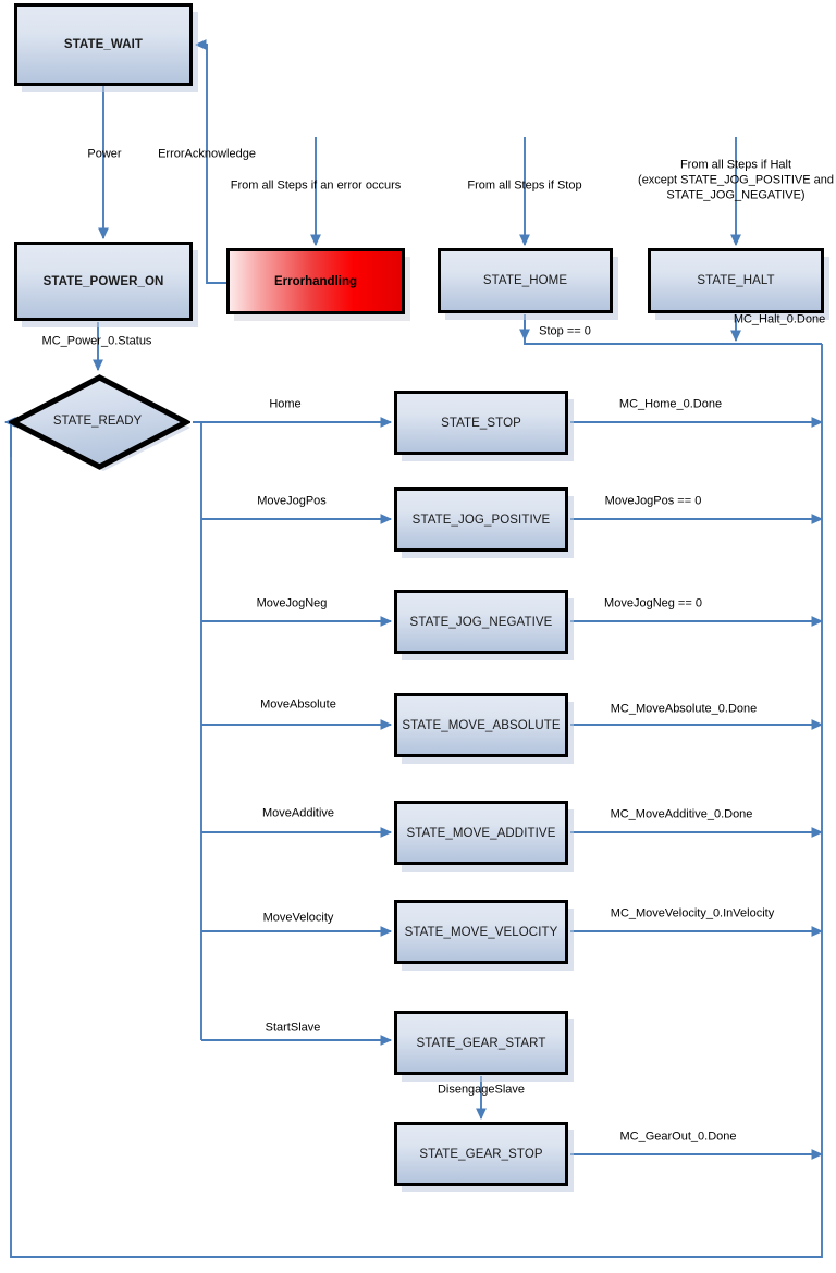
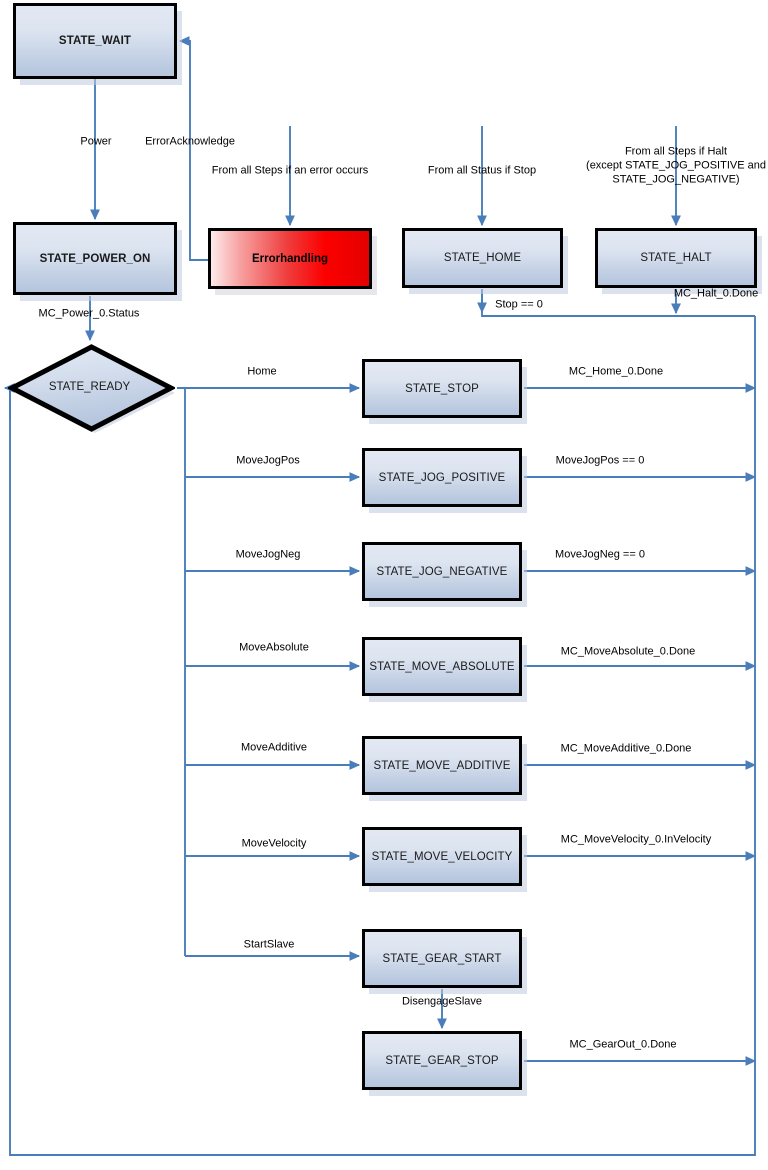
  STATE_WAIT
  STATE_POWER_ON
  Errorhandling
  STATE_HOME
  STATE_HALT
  STATE_READY
  STATE_STOP
  STATE_JOG_POSITIVE
  STATE_JOG_NEGATIVE
  STATE_MOVE_ABSOLUTE
  STATE_MOVE_ADDITIVE
  STATE_MOVE_VELOCITY
  STATE_GEAR_START
  STATE_GEAR_STOP
  Power
  ErrorAcknowledge
  From all Steps if an error occurs
- From all Steps if Stop
+ From all Status if Stop
  From all Steps if Halt
  (except STATE_JOG_POSITIVE and
  STATE_JOG_NEGATIVE)
  MC_Power_0.Status
  Stop == 0
  MC_Halt_0.Done
  Home
  MC_Home_0.Done
  MoveJogPos
  MoveJogPos == 0
  MoveJogNeg
  MoveJogNeg == 0
  MoveAbsolute
  MC_MoveAbsolute_0.Done
  MoveAdditive
  MC_MoveAdditive_0.Done
  MoveVelocity
  MC_MoveVelocity_0.InVelocity
  StartSlave
  DisengageSlave
  MC_GearOut_0.Done
